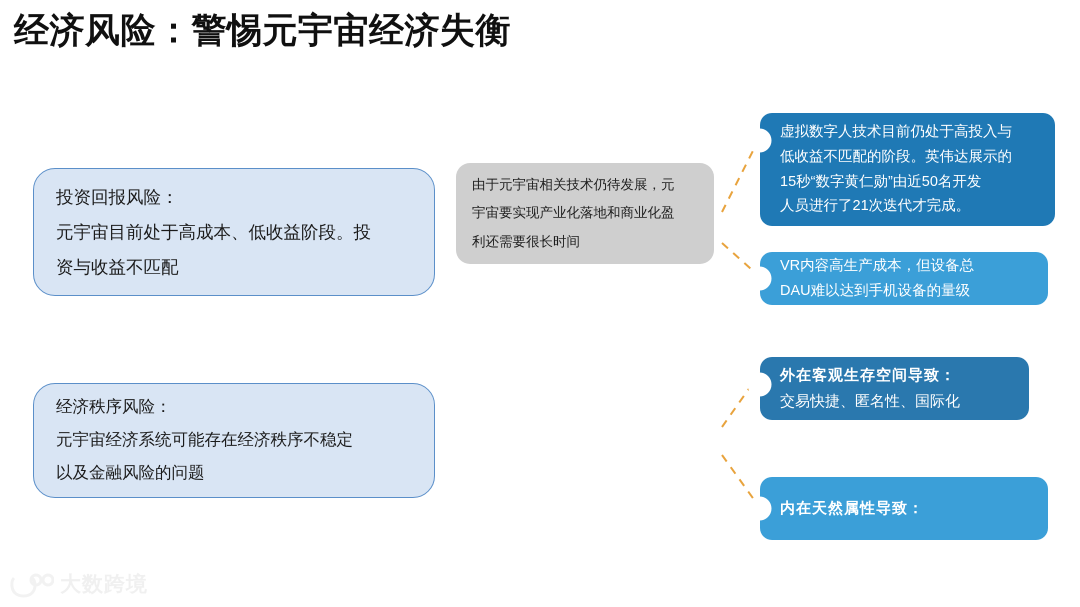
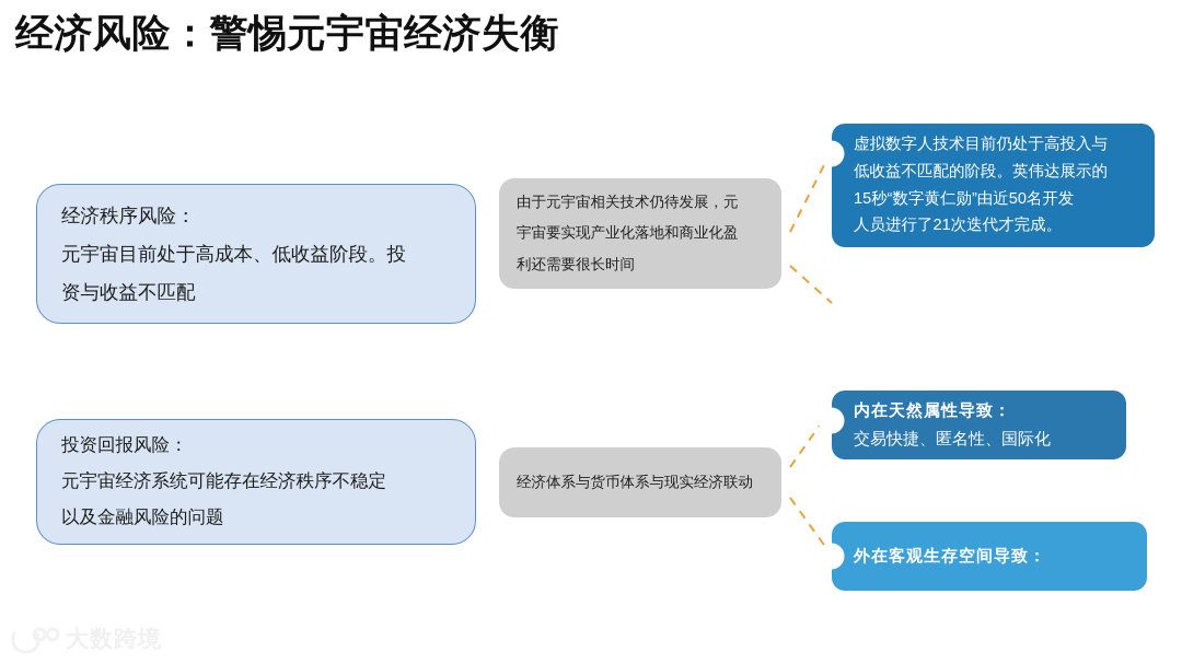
  经济风险：警惕元宇宙经济失衡
- 投资回报风险：
+ 经济秩序风险：
  元宇宙目前处于高成本、低收益阶段。投
  资与收益不匹配
  由于元宇宙相关技术仍待发展，元
  宇宙要实现产业化落地和商业化盈
  利还需要很长时间
  虚拟数字人技术目前仍处于高投入与
  低收益不匹配的阶段。英伟达展示的
  15秒“数字黄仁勋”由近50名开发
  人员进行了21次迭代才完成。
- VR内容高生产成本，但设备总
- DAU难以达到手机设备的量级
- 经济秩序风险：
+ 投资回报风险：
  元宇宙经济系统可能存在经济秩序不稳定
  以及金融风险的问题
+ 经济体系与货币体系与现实经济联动
- 外在客观生存空间导致：
+ 内在天然属性导致：
  交易快捷、匿名性、国际化
- 内在天然属性导致：
+ 外在客观生存空间导致：
